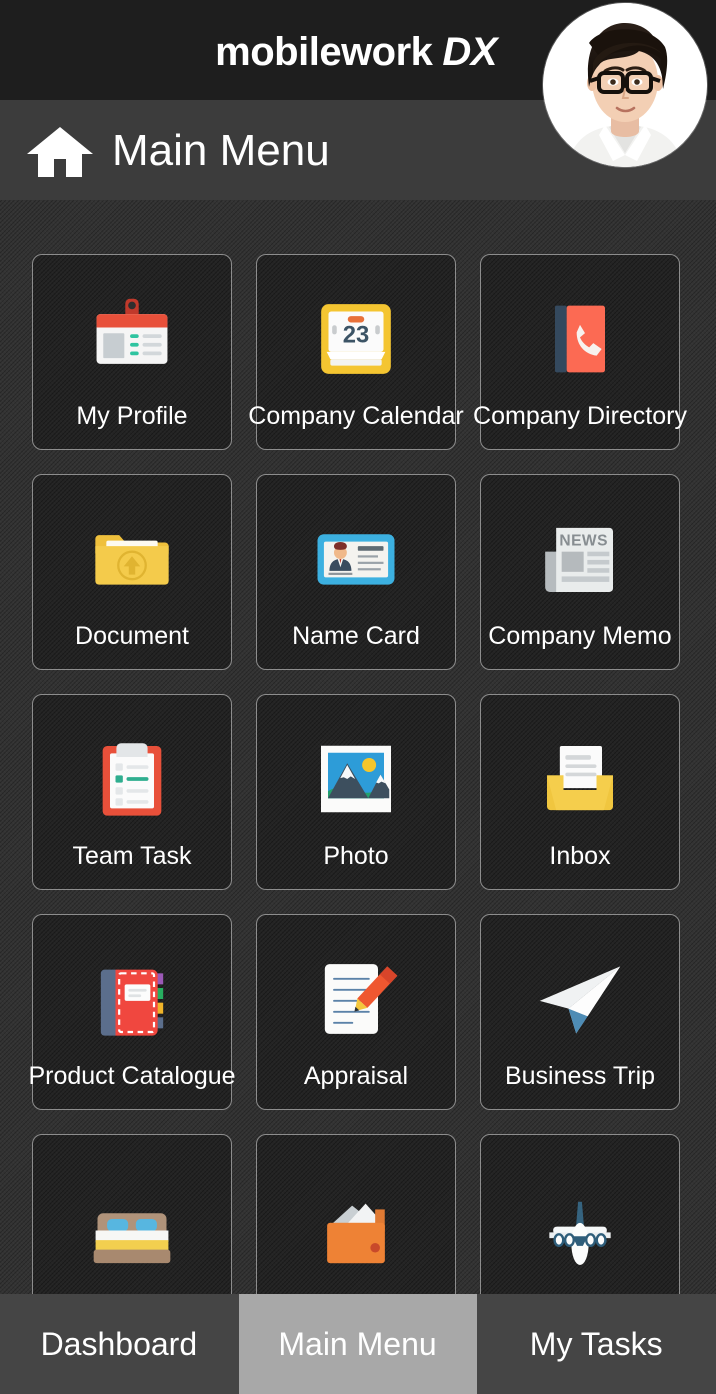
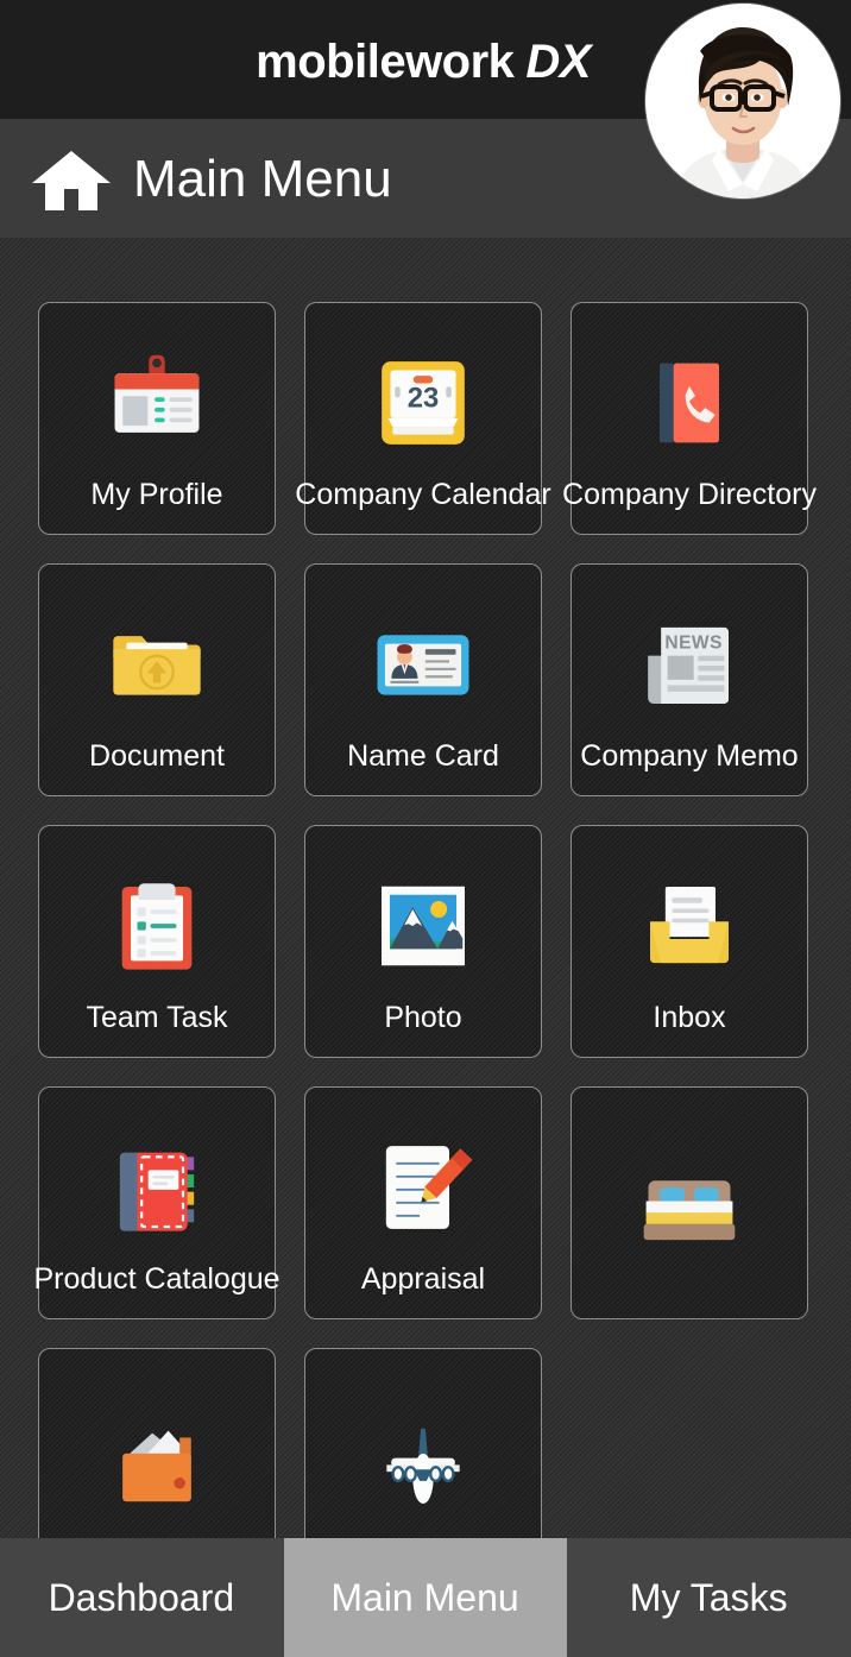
  mobilework DX
  Main Menu
  My Profile
  23
  Company Calendar
  Company Directory
  Document
  Name Card
  NEWS
  Company Memo
  Team Task
  Photo
  Inbox
  Product Catalogue
  Appraisal
- Business Trip
  Dashboard
  Main Menu
  My Tasks
